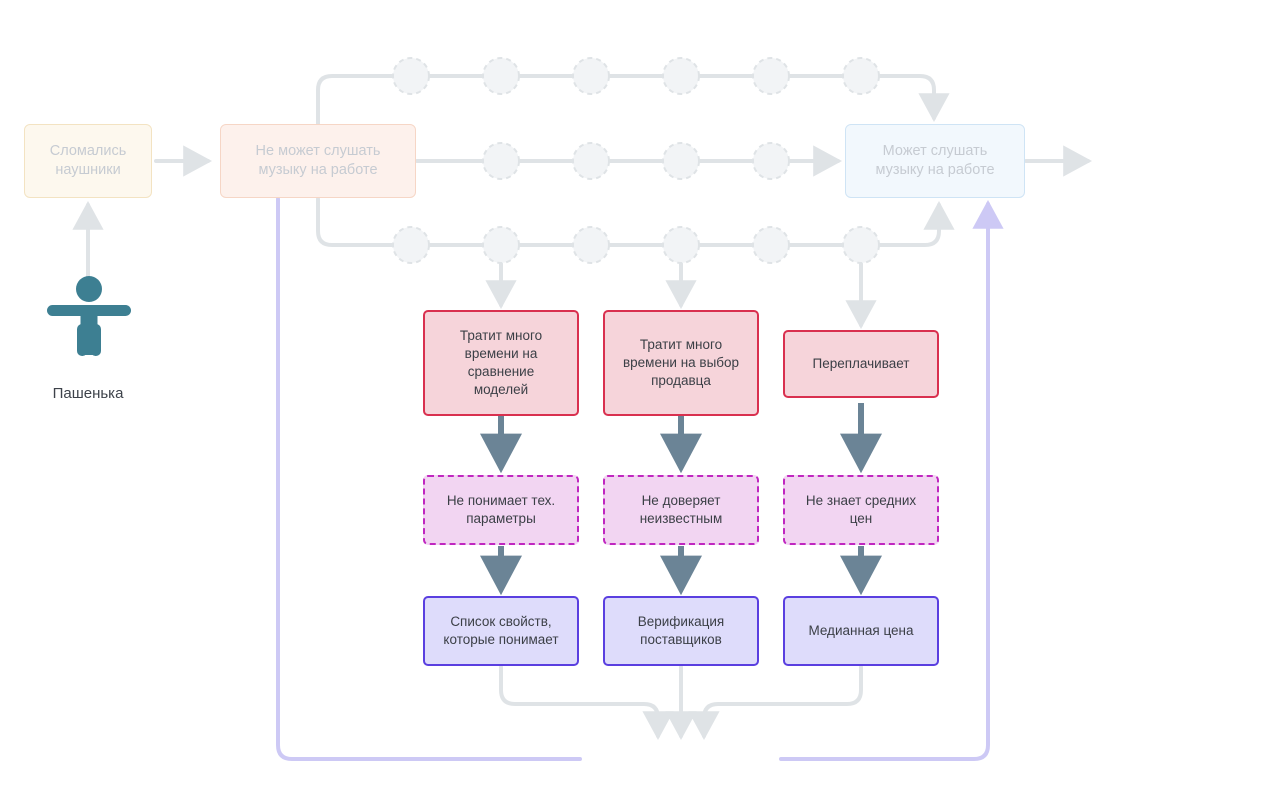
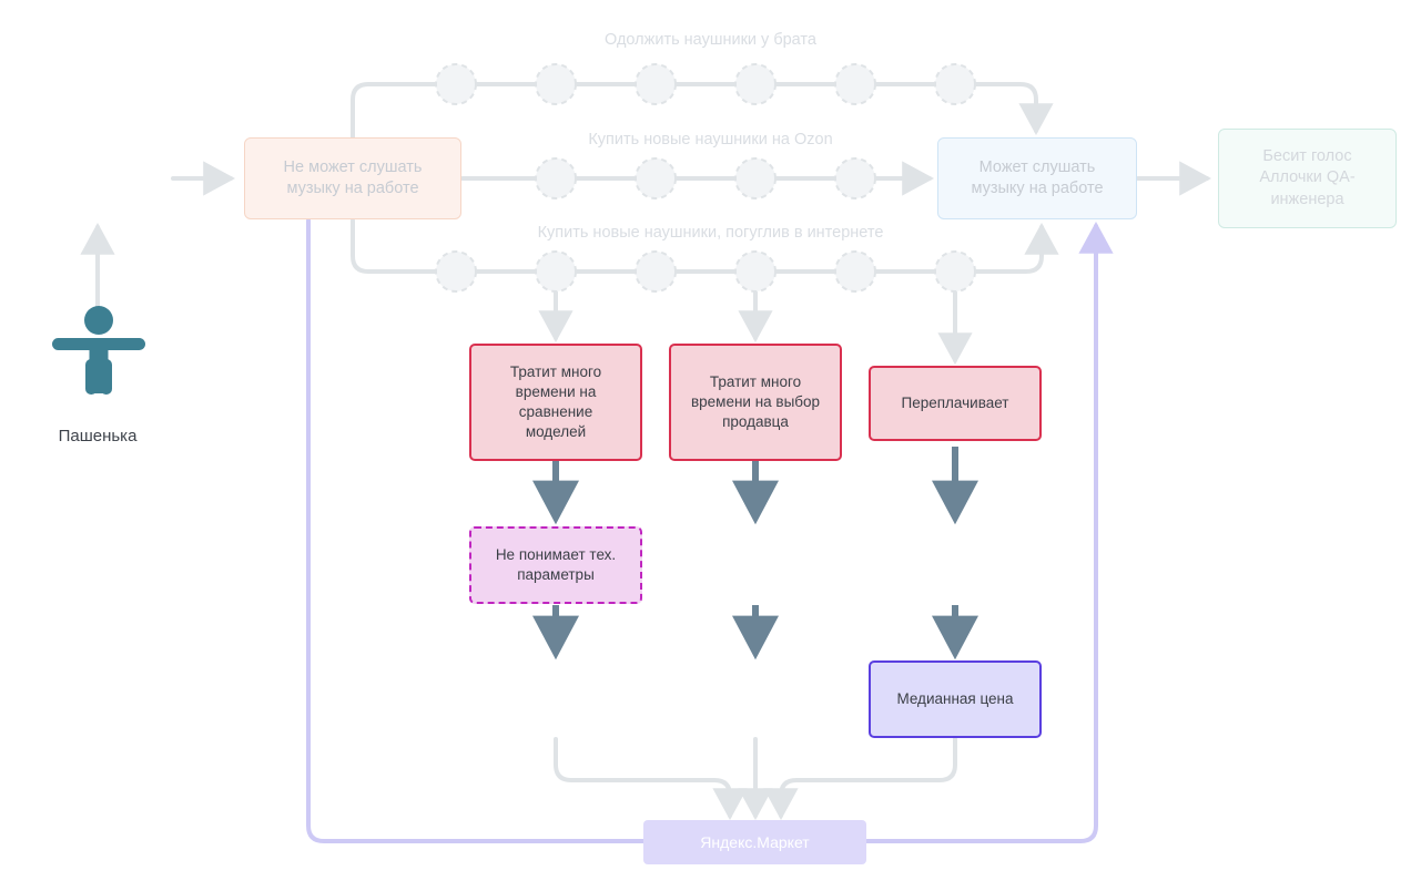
- Сломались
- наушники
  Не может слушать
  музыку на работе
  Может слушать
  музыку на работе
+ Бесит голос
+ Аллочки QA-
+ инженера
+ Одолжить наушники у брата
+ Купить новые наушники на Ozon
+ Купить новые наушники, погуглив в интернете
  Пашенька
  Тратит много
  времени на
  сравнение
  моделей
  Тратит много
  времени на выбор
  продавца
  Переплачивает
  Не понимает тех.
  параметры
- Не доверяет
- неизвестным
- Не знает средних
- цен
- Список свойств,
- которые понимает
- Верификация
- поставщиков
  Медианная цена
+ Яндекс.Маркет
